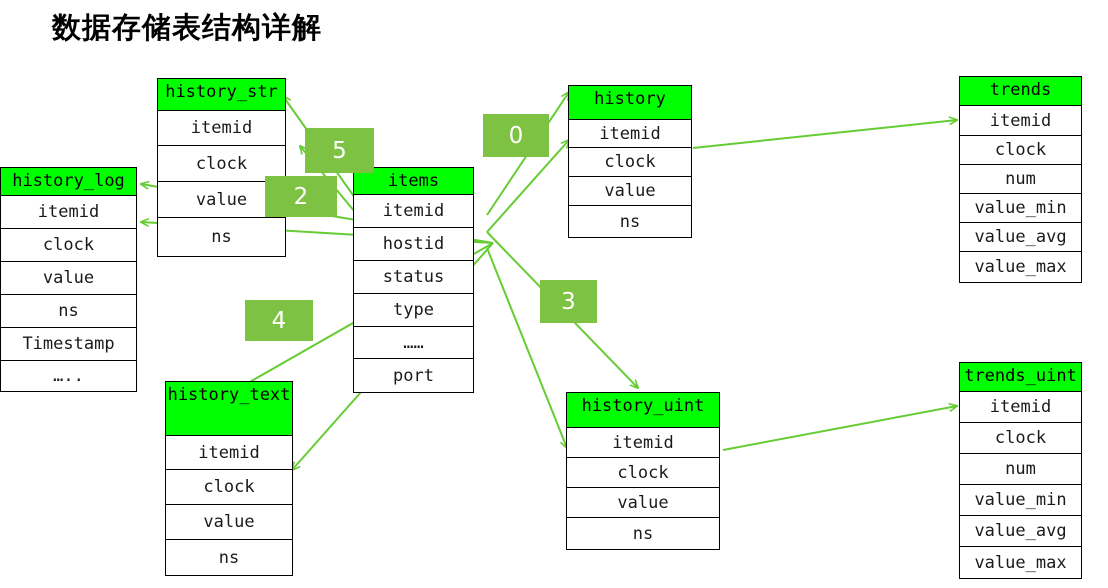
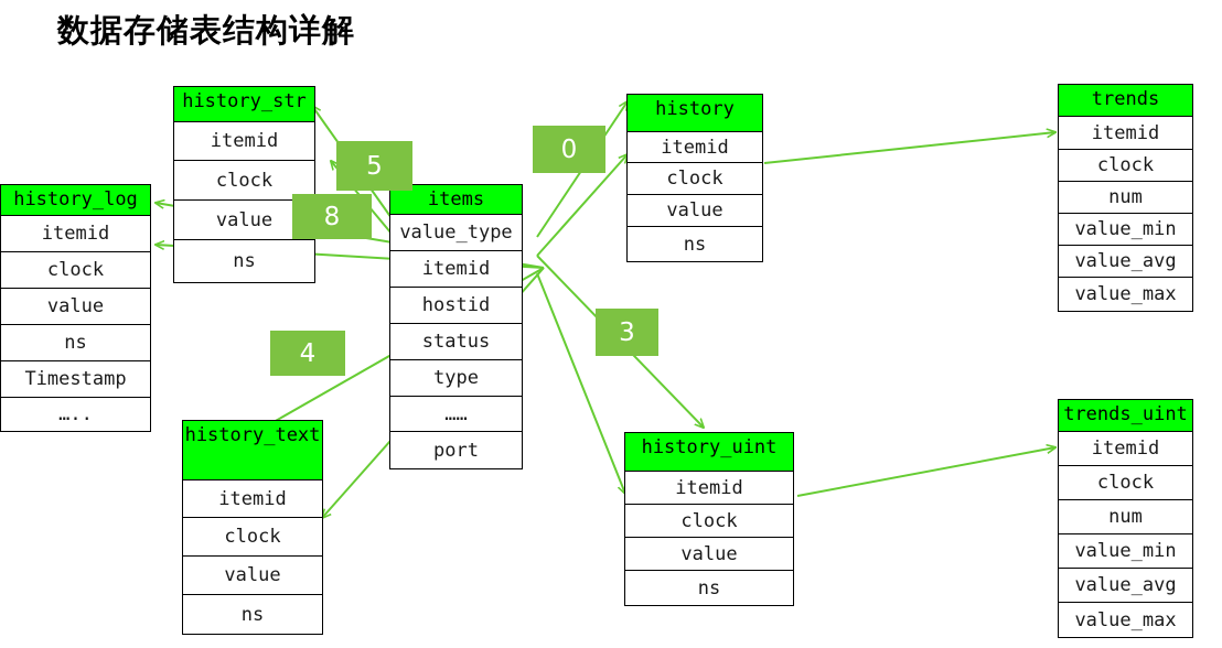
  数据存储表结构详解
  history_log
  itemid
  clock
  value
  ns
  Timestamp
  …..
  history_str
  itemid
  clock
  value
  ns
  items
+ value_type
  itemid
  hostid
  status
  type
  ……
  port
  history
  itemid
  clock
  value
  ns
  trends
  itemid
  clock
  num
  value_min
  value_avg
  value_max
  history_text
  itemid
  clock
  value
  ns
  history_uint
  itemid
  clock
  value
  ns
  trends_uint
  itemid
  clock
  num
  value_min
  value_avg
  value_max
  0
  5
- 2
+ 8
  3
  4
